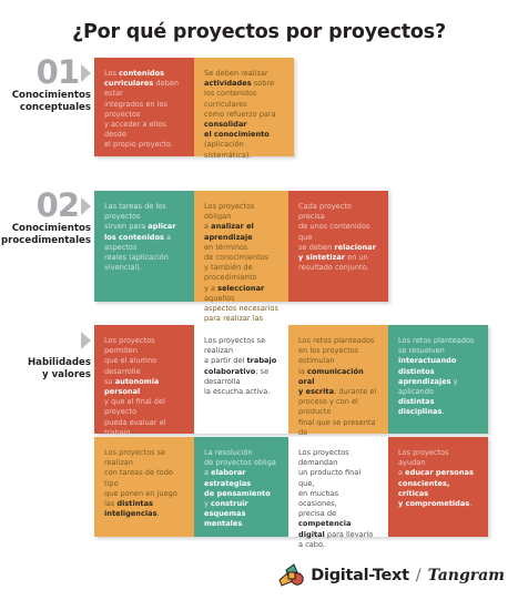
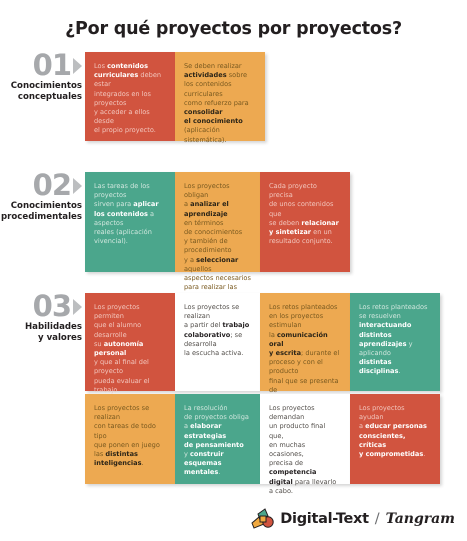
  ¿Por qué proyectos por proyectos?
  01
  Conocimientos
  conceptuales
  02
  Conocimientos
  procedimentales
+ 03
  Habilidades
  y valores
  Los contenidos
  curriculares deben estar
  integrados en los proyectos
  y acceder a ellos desde
  el propio proyecto.
  Se deben realizar
  actividades sobre
  los contenidos curriculares
  como refuerzo para
  consolidar
  el conocimiento
  (aplicación sistemática).
  Las tareas de los proyectos
  sirven para aplicar
  los contenidos a aspectos
  reales (aplicación
  vivencial).
  Los proyectos obligan
  a analizar el aprendizaje
  en términos
  de conocimientos
  y también de procedimiento
  y a seleccionar aquellos
  aspectos necesarios
  para realizar las
  Cada proyecto precisa
  de unos contenidos que
  se deben relacionar
  y sintetizar en un
  resultado conjunto.
  Los proyectos permiten
  que el alumno desarrolle
  su autonomía personal
  y que al final del proyecto
  pueda evaluar el trabajo
  Los proyectos se realizan
  a partir del trabajo
  colaborativo; se desarrolla
  la escucha activa.
  Los retos planteados
  en los proyectos estimulan
  la comunicación oral
  y escrita; durante el
  proceso y con el producto
  final que se presenta de
  Los retos planteados
  se resuelven
  interactuando distintos
  aprendizajes y aplicando
  distintas disciplinas.
  Los proyectos se realizan
  con tareas de todo tipo
  que ponen en juego
  las distintas inteligencias.
  La resolución
  de proyectos obliga
  a elaborar estrategias
  de pensamiento
  y construir esquemas
  mentales.
  Los proyectos demandan
  un producto final que,
  en muchas ocasiones,
  precisa de competencia
  digital para llevarlo
  a cabo.
  Los proyectos ayudan
  a educar personas
  conscientes, críticas
  y comprometidas.
  Digital-Text
  /
  Tangram
